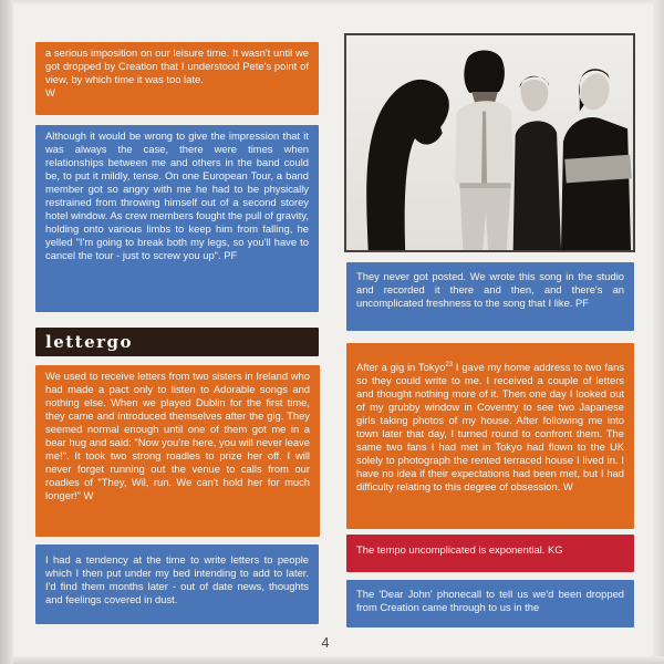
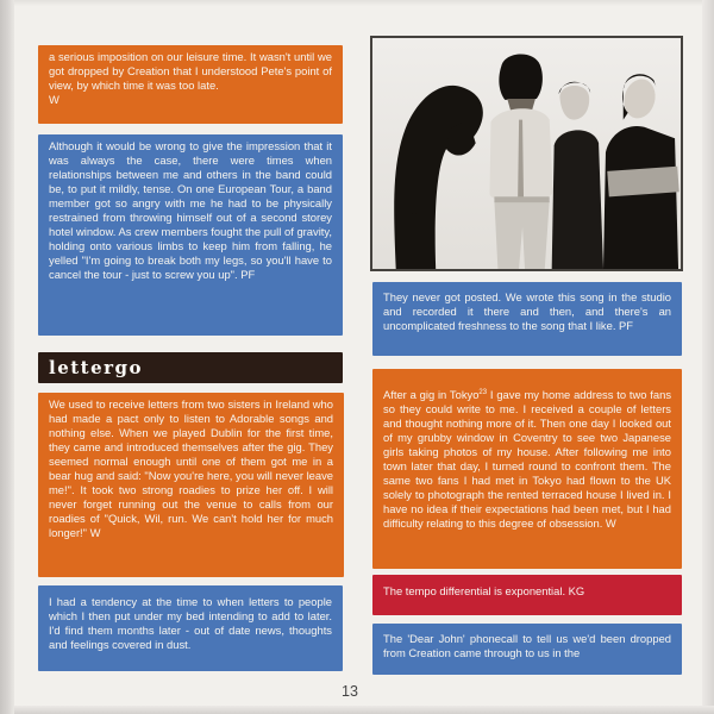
  a serious imposition on our leisure time. It wasn't until we got dropped by Creation that I understood Pete's point of view, by which time it was too late.
  W
  Although it would be wrong to give the impression that it was always the case, there were times when relationships between me and others in the band could be, to put it mildly, tense. On one European Tour, a band member got so angry with me he had to be physically restrained from throwing himself out of a second storey hotel window. As crew members fought the pull of gravity, holding onto various limbs to keep him from falling, he yelled "I'm going to break both my legs, so you'll have to cancel the tour - just to screw you up". PF
  lettergo
- We used to receive letters from two sisters in Ireland who had made a pact only to listen to Adorable songs and nothing else. When we played Dublin for the first time, they came and introduced themselves after the gig. They seemed normal enough until one of them got me in a bear hug and said: "Now you're here, you will never leave me!". It took two strong roadies to prize her off. I will never forget running out the venue to calls from our roadies of "They, Wil, run. We can't hold her for much longer!" W
+ We used to receive letters from two sisters in Ireland who had made a pact only to listen to Adorable songs and nothing else. When we played Dublin for the first time, they came and introduced themselves after the gig. They seemed normal enough until one of them got me in a bear hug and said: "Now you're here, you will never leave me!". It took two strong roadies to prize her off. I will never forget running out the venue to calls from our roadies of "Quick, Wil, run. We can't hold her for much longer!" W
- I had a tendency at the time to write letters to people which I then put under my bed intending to add to later. I'd find them months later - out of date news, thoughts and feelings covered in dust.
+ I had a tendency at the time to when letters to people which I then put under my bed intending to add to later. I'd find them months later - out of date news, thoughts and feelings covered in dust.
  They never got posted. We wrote this song in the studio and recorded it there and then, and there's an uncomplicated freshness to the song that I like. PF
  After a gig in Tokyo I gave my home address to two fans so they could write to me. I received a couple of letters and thought nothing more of it. Then one day I looked out of my grubby window in Coventry to see two Japanese girls taking photos of my house. After following me into town later that day, I turned round to confront them. The same two fans I had met in Tokyo had flown to the UK solely to photograph the rented terraced house I lived in. I have no idea if their expectations had been met, but I had difficulty relating to this degree of obsession. W
- The tempo uncomplicated is exponential. KG
+ The tempo differential is exponential. KG
  The 'Dear John' phonecall to tell us we'd been dropped from Creation came through to us in the
- 4
+ 13
